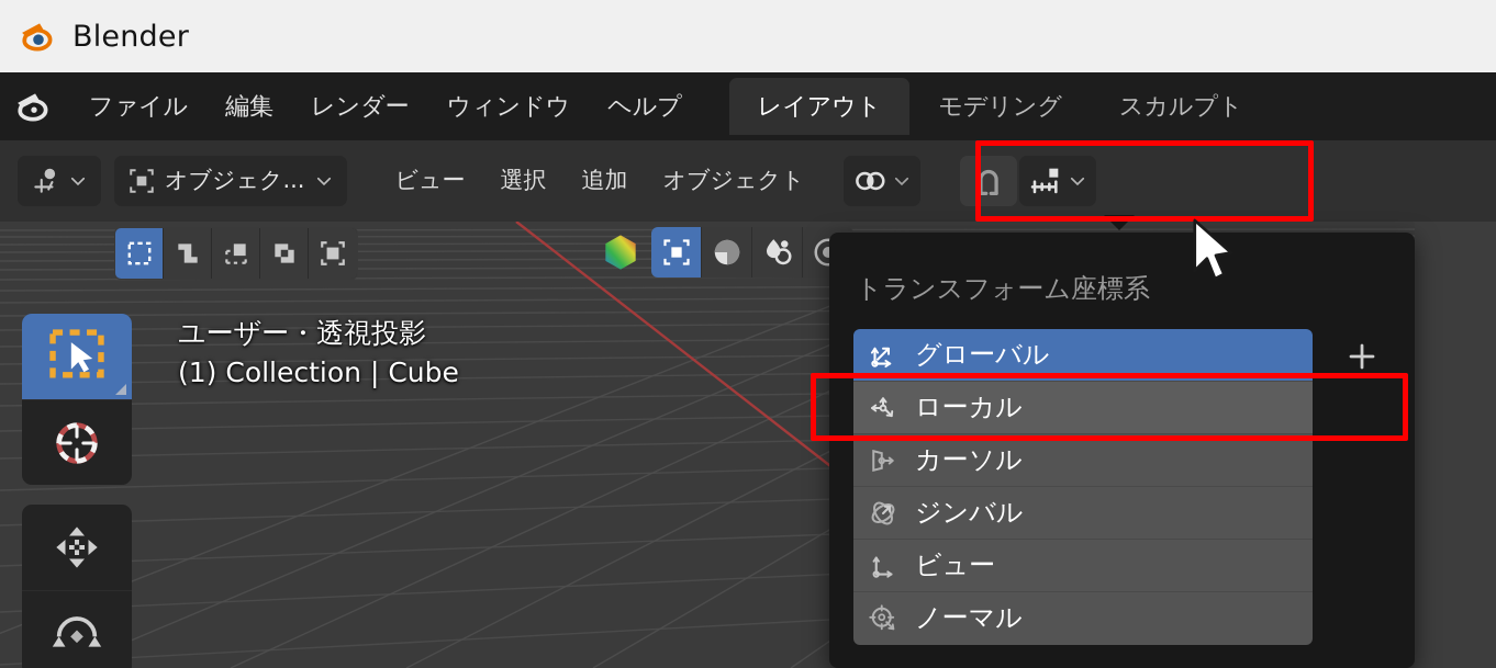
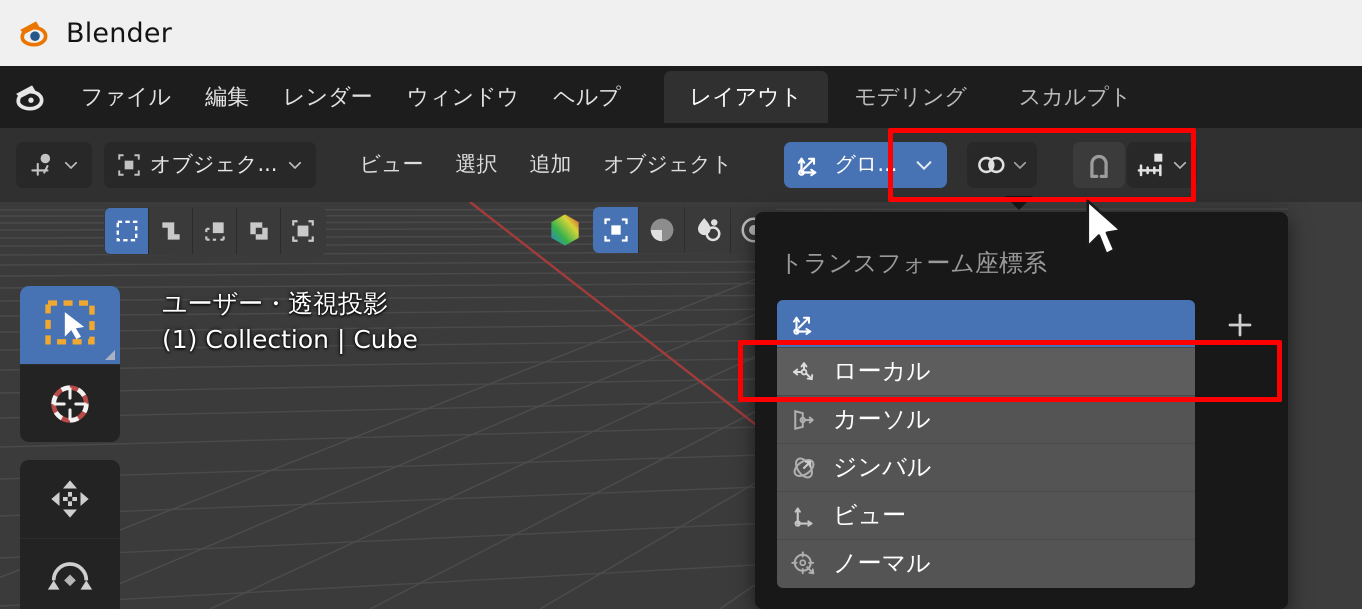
  Blender
  ファイル
  編集
  レンダー
  ウィンドウ
  ヘルプ
  レイアウト
  モデリング
  スカルプト
  オブジェク...
  ビュー
  選択
  追加
  オブジェクト
+ グロ...
  ユーザー・透視投影
  (1) Collection | Cube
  トランスフォーム座標系
- グローバル
  ローカル
  カーソル
  ジンバル
  ビュー
  ノーマル
